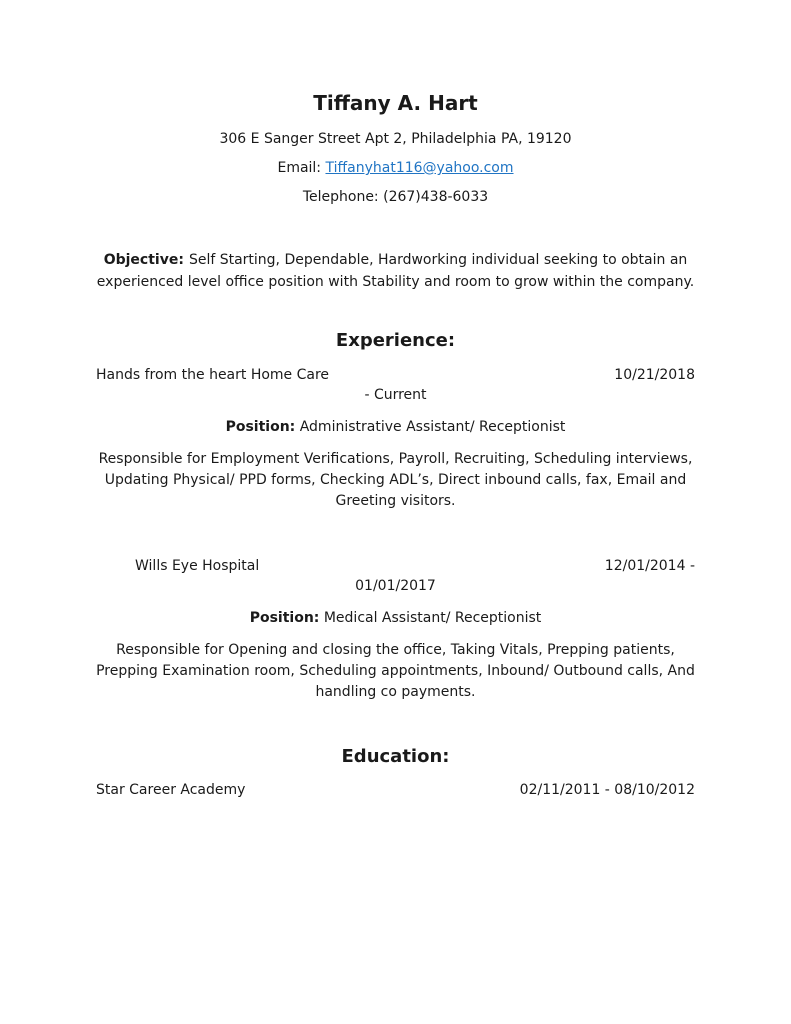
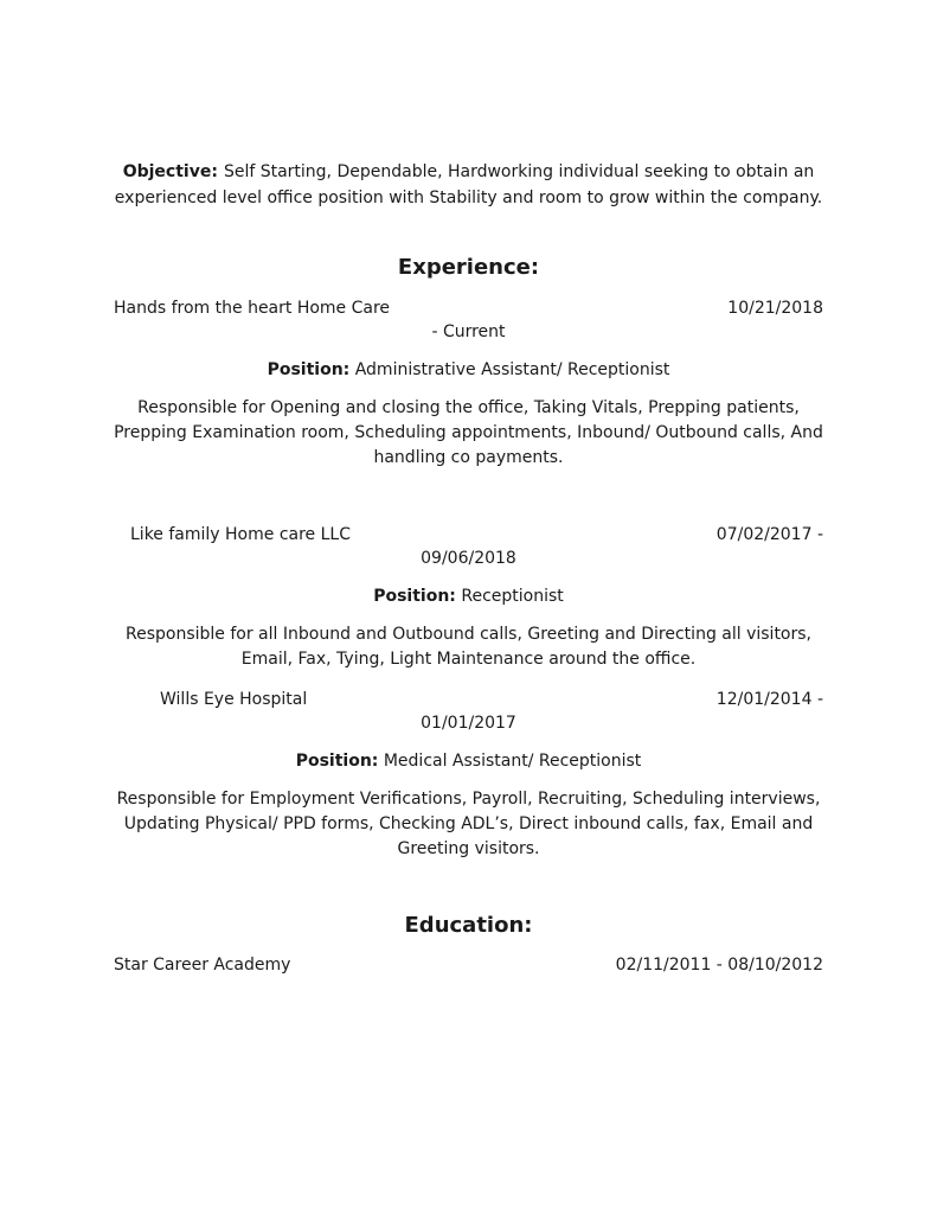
- Tiffany A. Hart
- 306 E Sanger Street Apt 2, Philadelphia PA, 19120
- Email: Tiffanyhat116@yahoo.com
- Telephone: (267)438-6033
  Objective: Self Starting, Dependable, Hardworking individual seeking to obtain an experienced level office position with Stability and room to grow within the company.
  Experience:
  Hands from the heart Home Care
  10/21/2018
  - Current
  Position: Administrative Assistant/ Receptionist
- Responsible for Employment Verifications, Payroll, Recruiting, Scheduling interviews, Updating Physical/ PPD forms, Checking ADL’s, Direct inbound calls, fax, Email and Greeting visitors.
+ Responsible for Opening and closing the office, Taking Vitals, Prepping patients, Prepping Examination room, Scheduling appointments, Inbound/ Outbound calls, And handling co payments.
+ Like family Home care LLC
+ 07/02/2017 -
+ 09/06/2018
+ Position: Receptionist
+ Responsible for all Inbound and Outbound calls, Greeting and Directing all visitors, Email, Fax, Tying, Light Maintenance around the office.
  Wills Eye Hospital
  12/01/2014 -
  01/01/2017
  Position: Medical Assistant/ Receptionist
- Responsible for Opening and closing the office, Taking Vitals, Prepping patients, Prepping Examination room, Scheduling appointments, Inbound/ Outbound calls, And handling co payments.
+ Responsible for Employment Verifications, Payroll, Recruiting, Scheduling interviews, Updating Physical/ PPD forms, Checking ADL’s, Direct inbound calls, fax, Email and Greeting visitors.
  Education:
  Star Career Academy
  02/11/2011 - 08/10/2012
